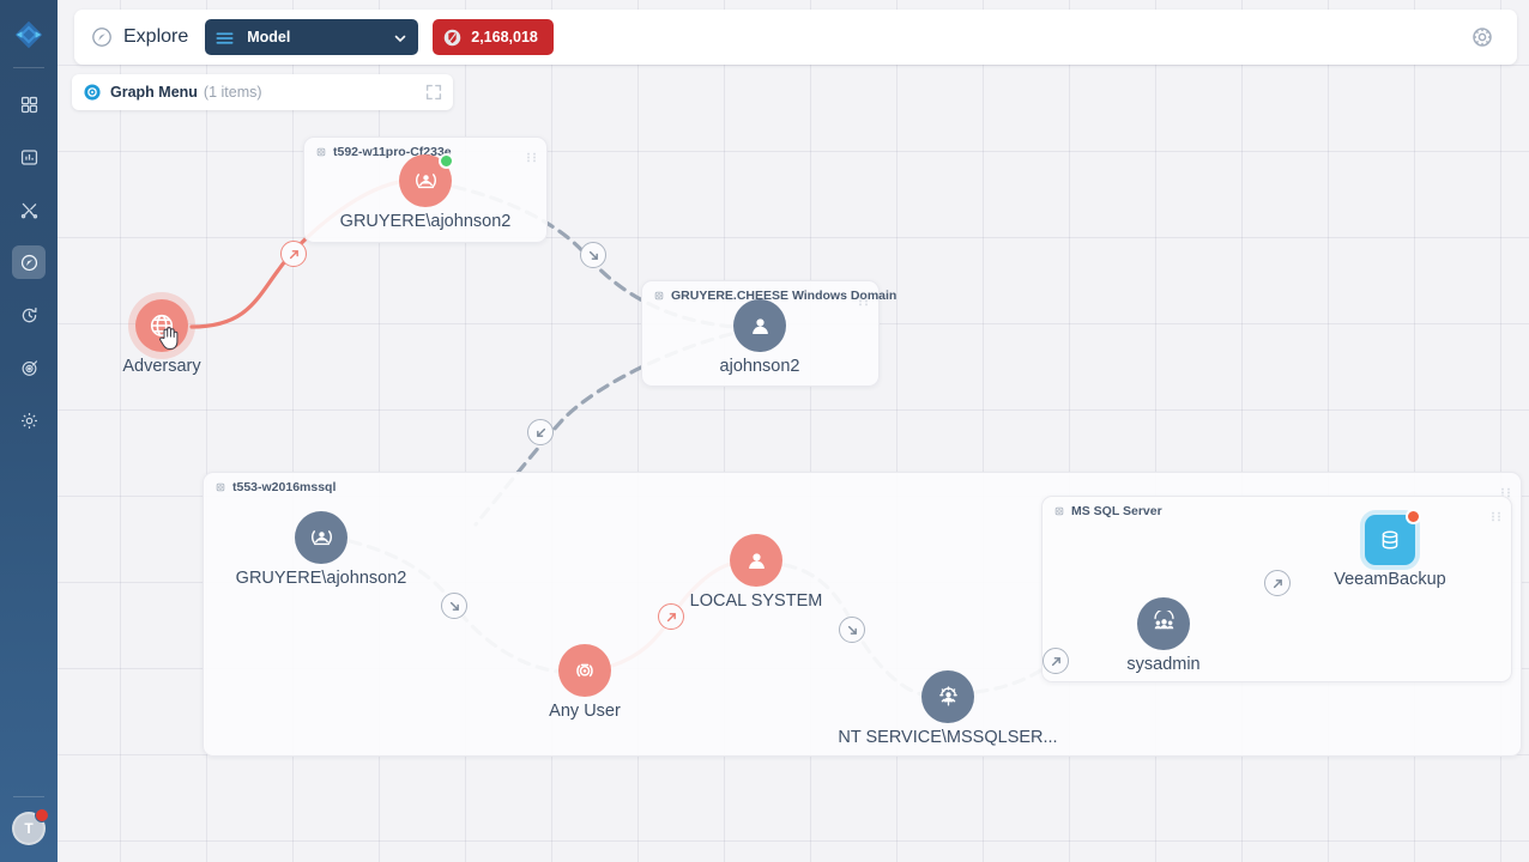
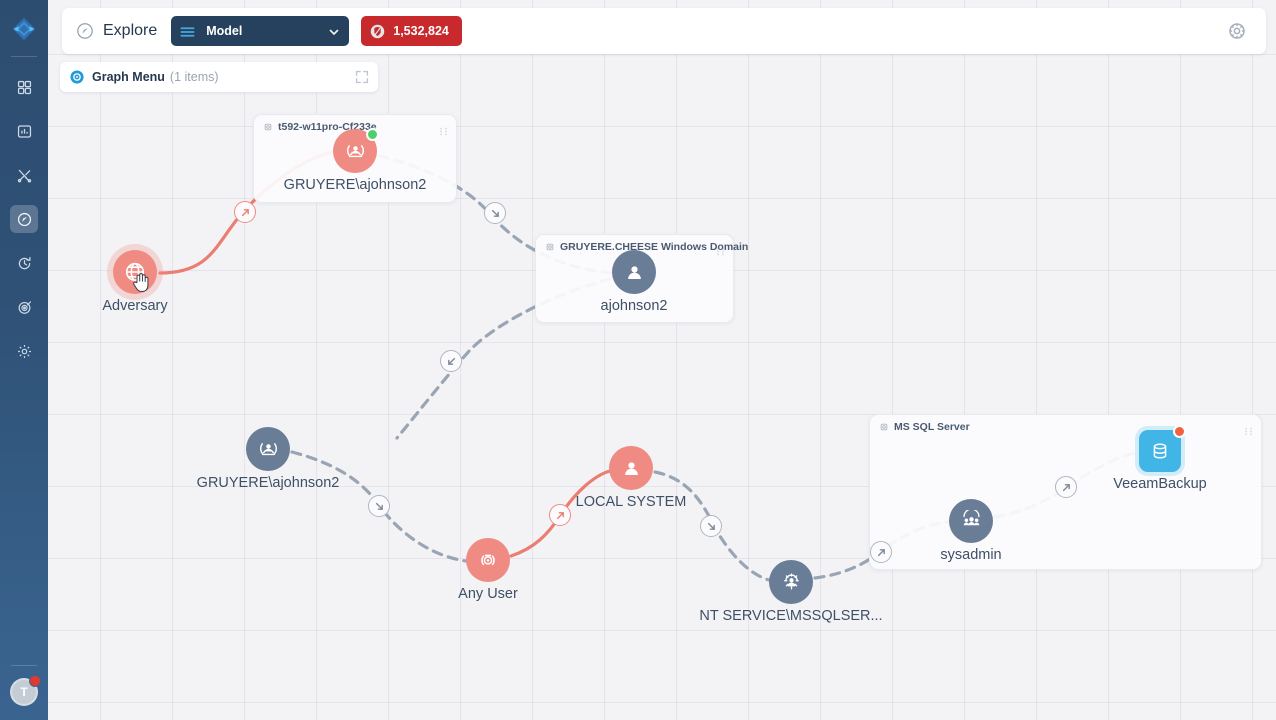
  T
  Explore
  Model
- 2,168,018
+ 1,532,824
  Graph Menu
  (1 items)
  t592-w11pro-Cf233e
  GRUYERE.CHEESE Windows Domain
- t553-w2016mssql
  MS SQL Server
  Adversary
  GRUYERE\ajohnson2
  ajohnson2
  GRUYERE\ajohnson2
  Any User
  LOCAL SYSTEM
  NT SERVICE\MSSQLSER...
  sysadmin
  VeeamBackup
